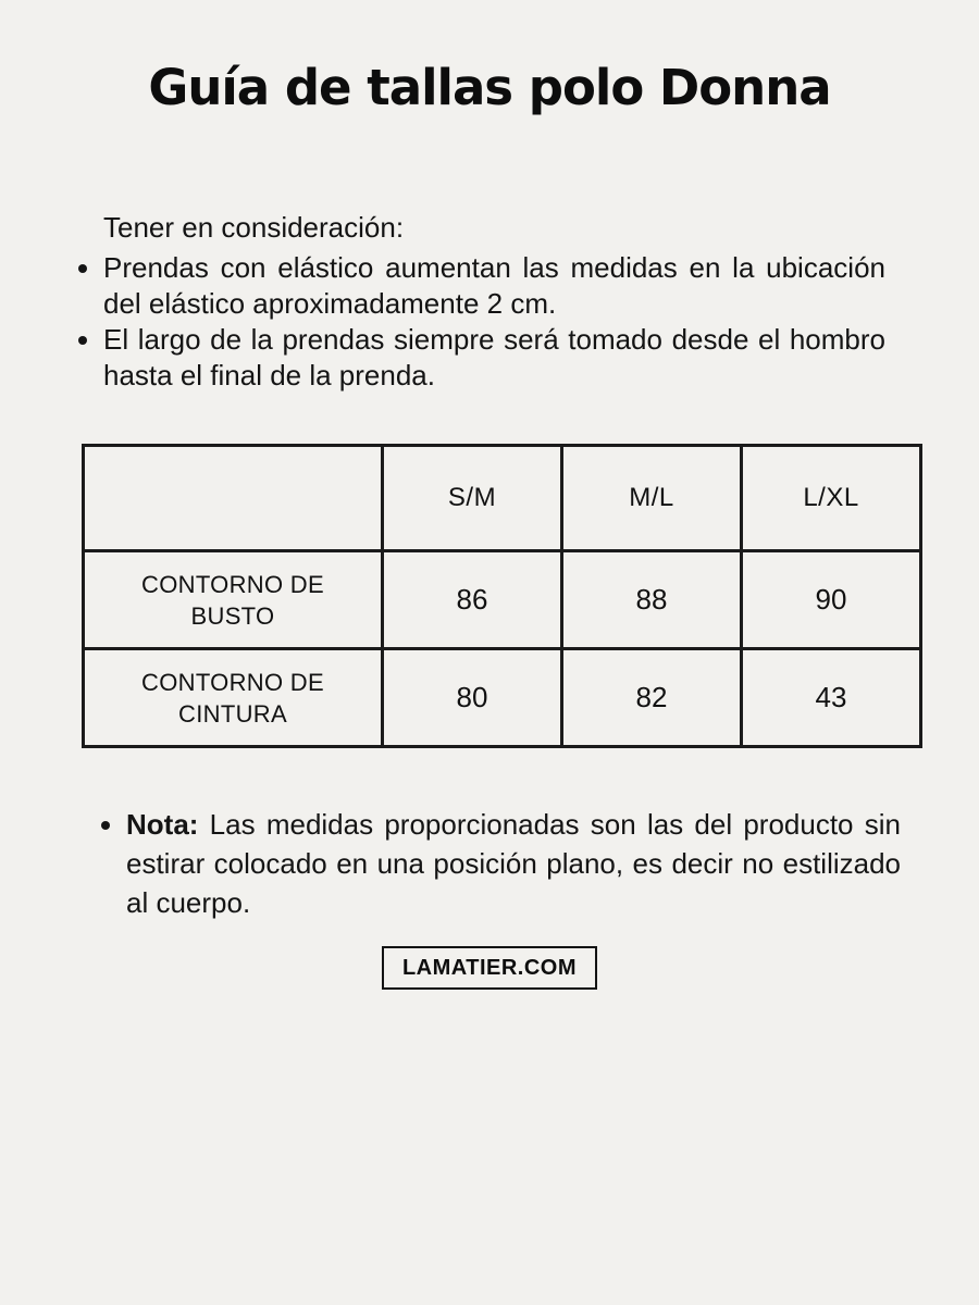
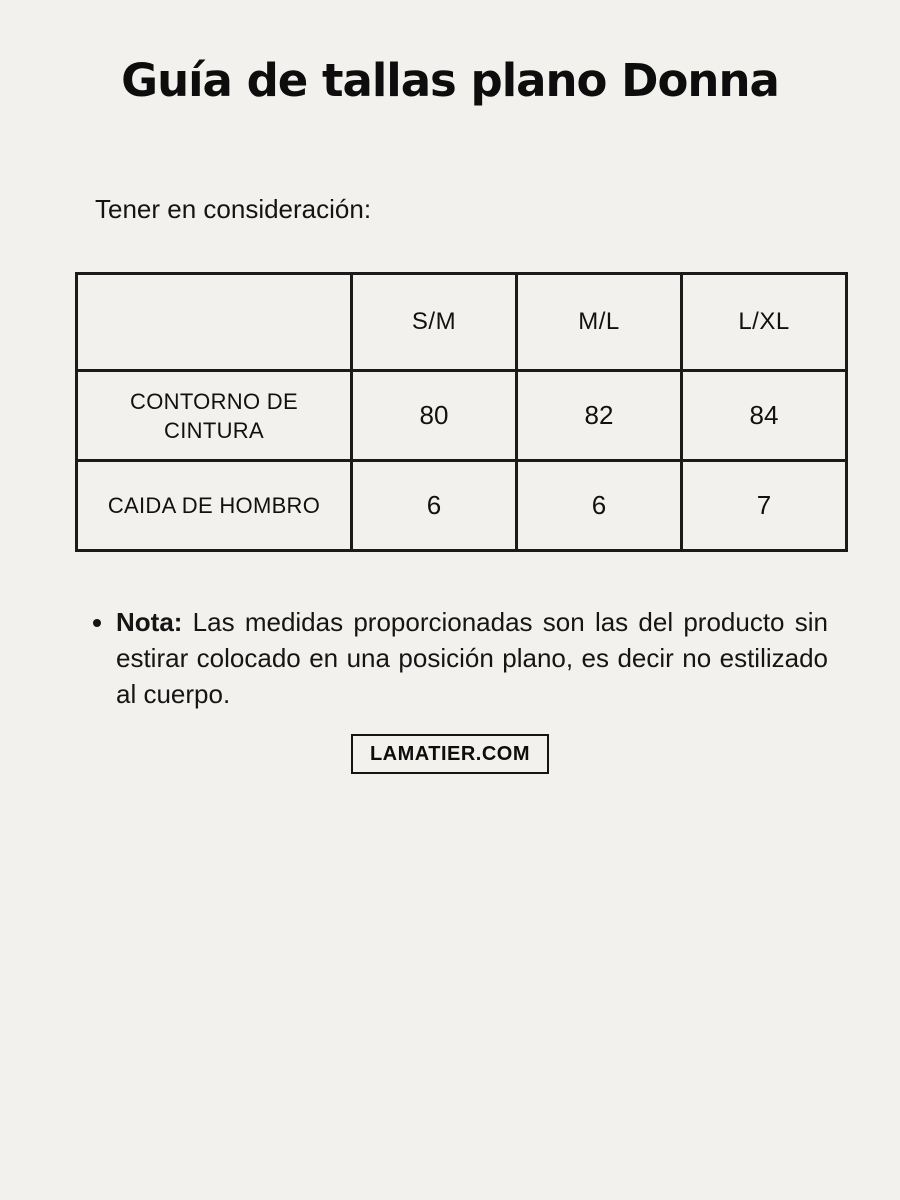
- Guía de tallas polo Donna
+ Guía de tallas plano Donna
  Tener en consideración:
- Prendas con elástico aumentan las medidas en la ubicación del elástico aproximadamente 2 cm.
- El largo de la prendas siempre será tomado desde el hombro hasta el final de la prenda.
  	S/M	M/L	L/XL
- CONTORNO DE BUSTO	86	88	90
- CONTORNO DE CINTURA	80	82	43
+ CONTORNO DE CINTURA	80	82	84
+ CAIDA DE HOMBRO	6	6	7
  Nota: Las medidas proporcionadas son las del producto sin estirar colocado en una posición plano, es decir no estilizado al cuerpo.
  LAMATIER.COM
